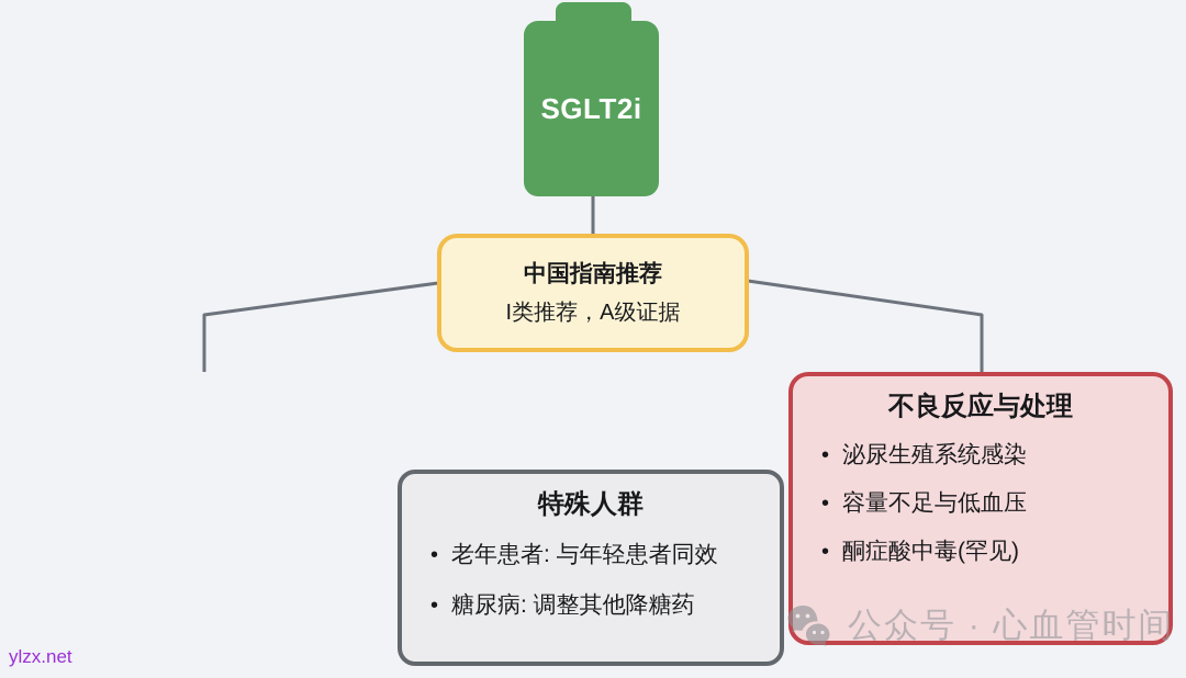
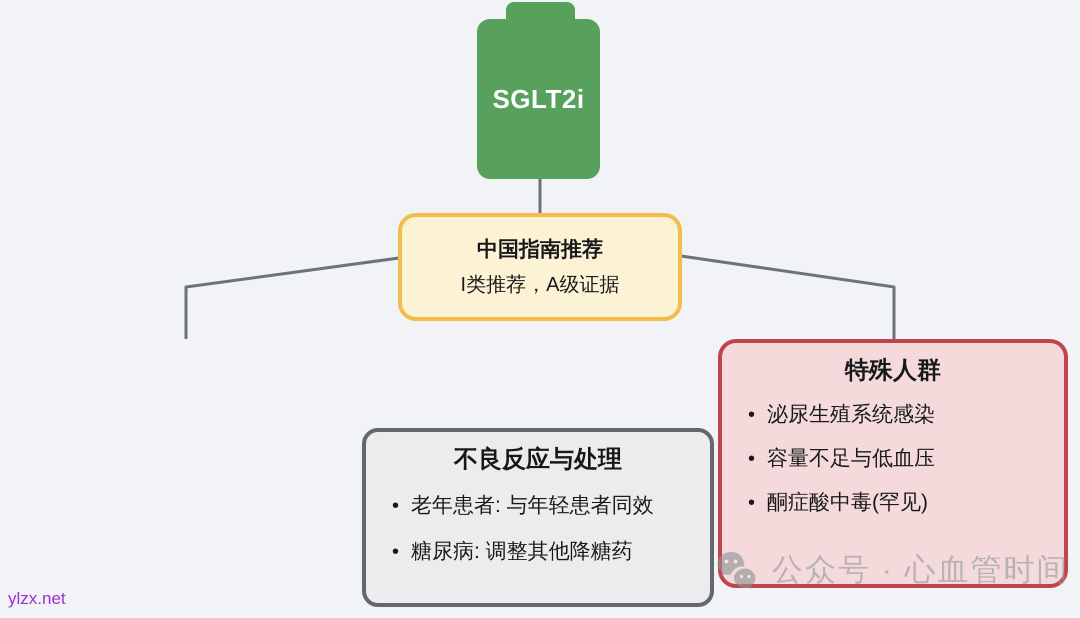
  SGLT2i
  中国指南推荐
  I类推荐，A级证据
- 特殊人群
+ 不良反应与处理
  老年患者: 与年轻患者同效
  糖尿病: 调整其他降糖药
- 不良反应与处理
+ 特殊人群
  泌尿生殖系统感染
  容量不足与低血压
  酮症酸中毒(罕见)
  ylzx.net
  公众号 · 心血管时间
